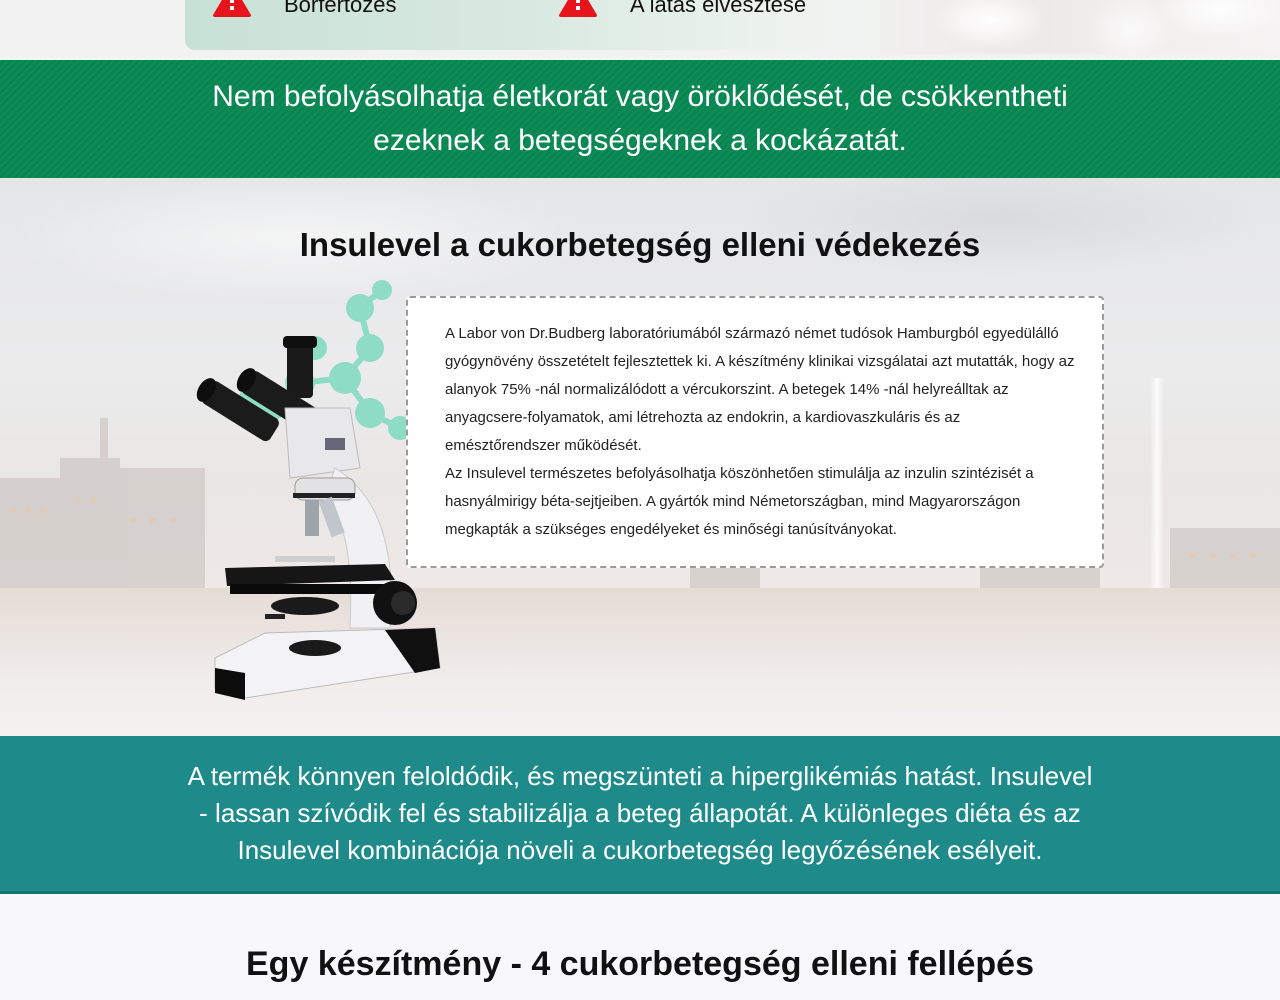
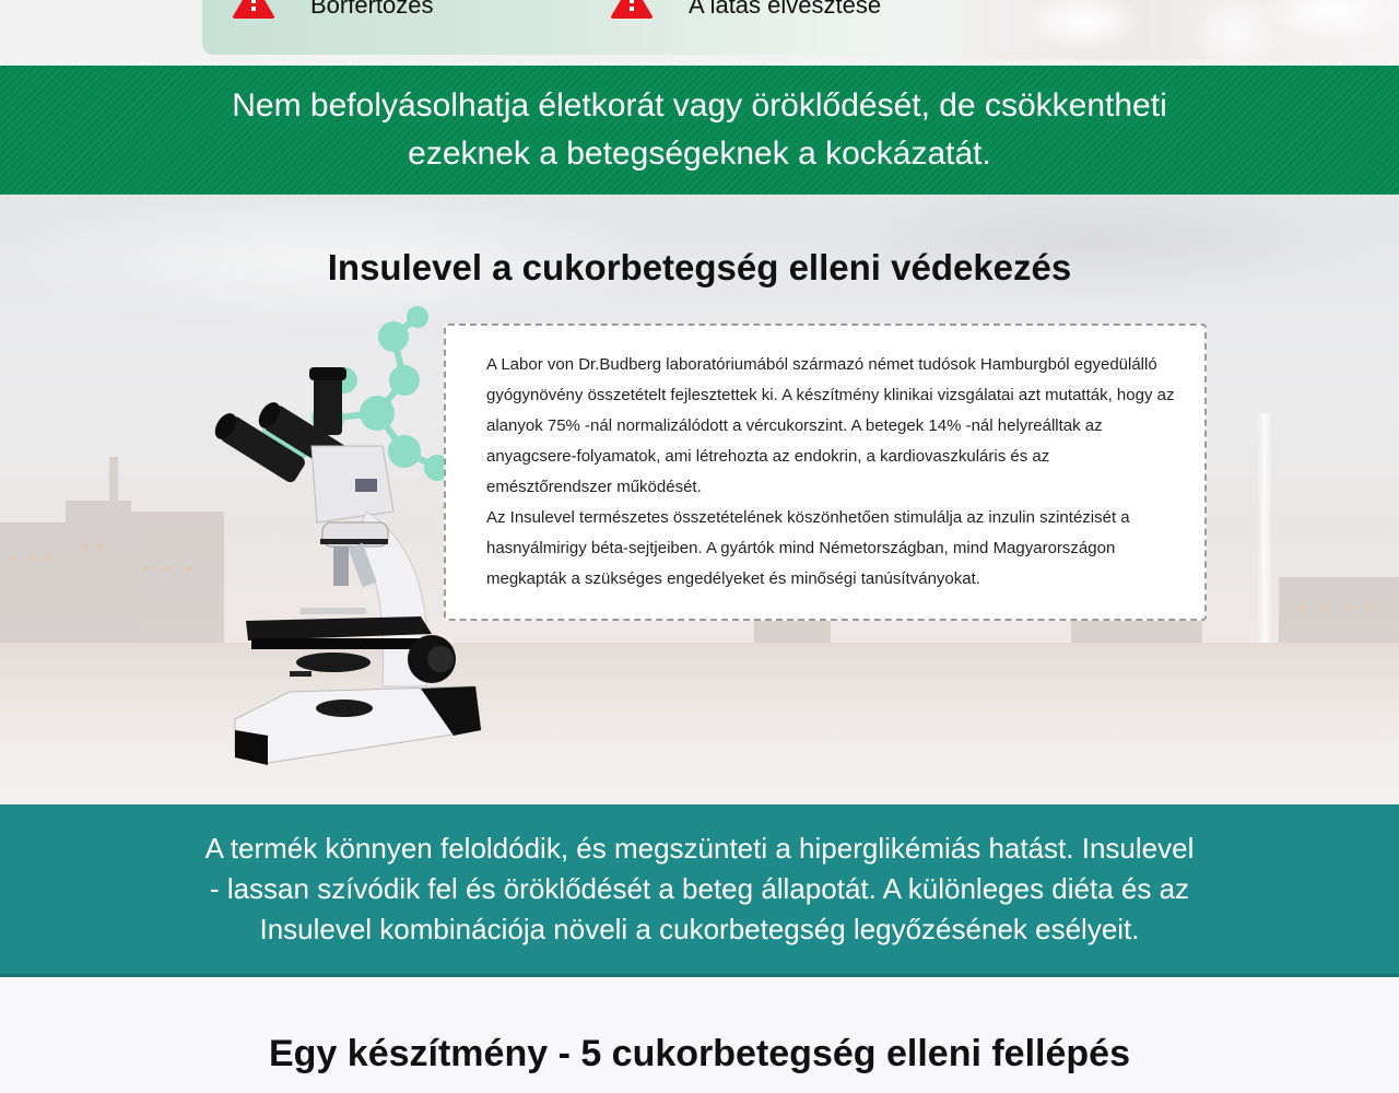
  Bőrfertőzés
  A látás elvesztése
  Nem befolyásolhatja életkorát vagy öröklődését, de csökkentheti ezeknek a betegségeknek a kockázatát.
  Insulevel a cukorbetegség elleni védekezés
  A Labor von Dr.Budberg laboratóriumából származó német tudósok Hamburgból egyedülálló gyógynövény összetételt fejlesztettek ki. A készítmény klinikai vizsgálatai azt mutatták, hogy az alanyok 75% -nál normalizálódott a vércukorszint. A betegek 14% -nál helyreálltak az anyagcsere-folyamatok, ami létrehozta az endokrin, a kardiovaszkuláris és az emésztőrendszer működését.
- Az Insulevel természetes befolyásolhatja köszönhetően stimulálja az inzulin szintézisét a hasnyálmirigy béta-sejtjeiben. A gyártók mind Németországban, mind Magyarországon megkapták a szükséges engedélyeket és minőségi tanúsítványokat.
+ Az Insulevel természetes összetételének köszönhetően stimulálja az inzulin szintézisét a hasnyálmirigy béta-sejtjeiben. A gyártók mind Németországban, mind Magyarországon megkapták a szükséges engedélyeket és minőségi tanúsítványokat.
- A termék könnyen feloldódik, és megszünteti a hiperglikémiás hatást. Insulevel - lassan szívódik fel és stabilizálja a beteg állapotát. A különleges diéta és az Insulevel kombinációja növeli a cukorbetegség legyőzésének esélyeit.
+ A termék könnyen feloldódik, és megszünteti a hiperglikémiás hatást. Insulevel - lassan szívódik fel és öröklődését a beteg állapotát. A különleges diéta és az Insulevel kombinációja növeli a cukorbetegség legyőzésének esélyeit.
- Egy készítmény - 4 cukorbetegség elleni fellépés
+ Egy készítmény - 5 cukorbetegség elleni fellépés
